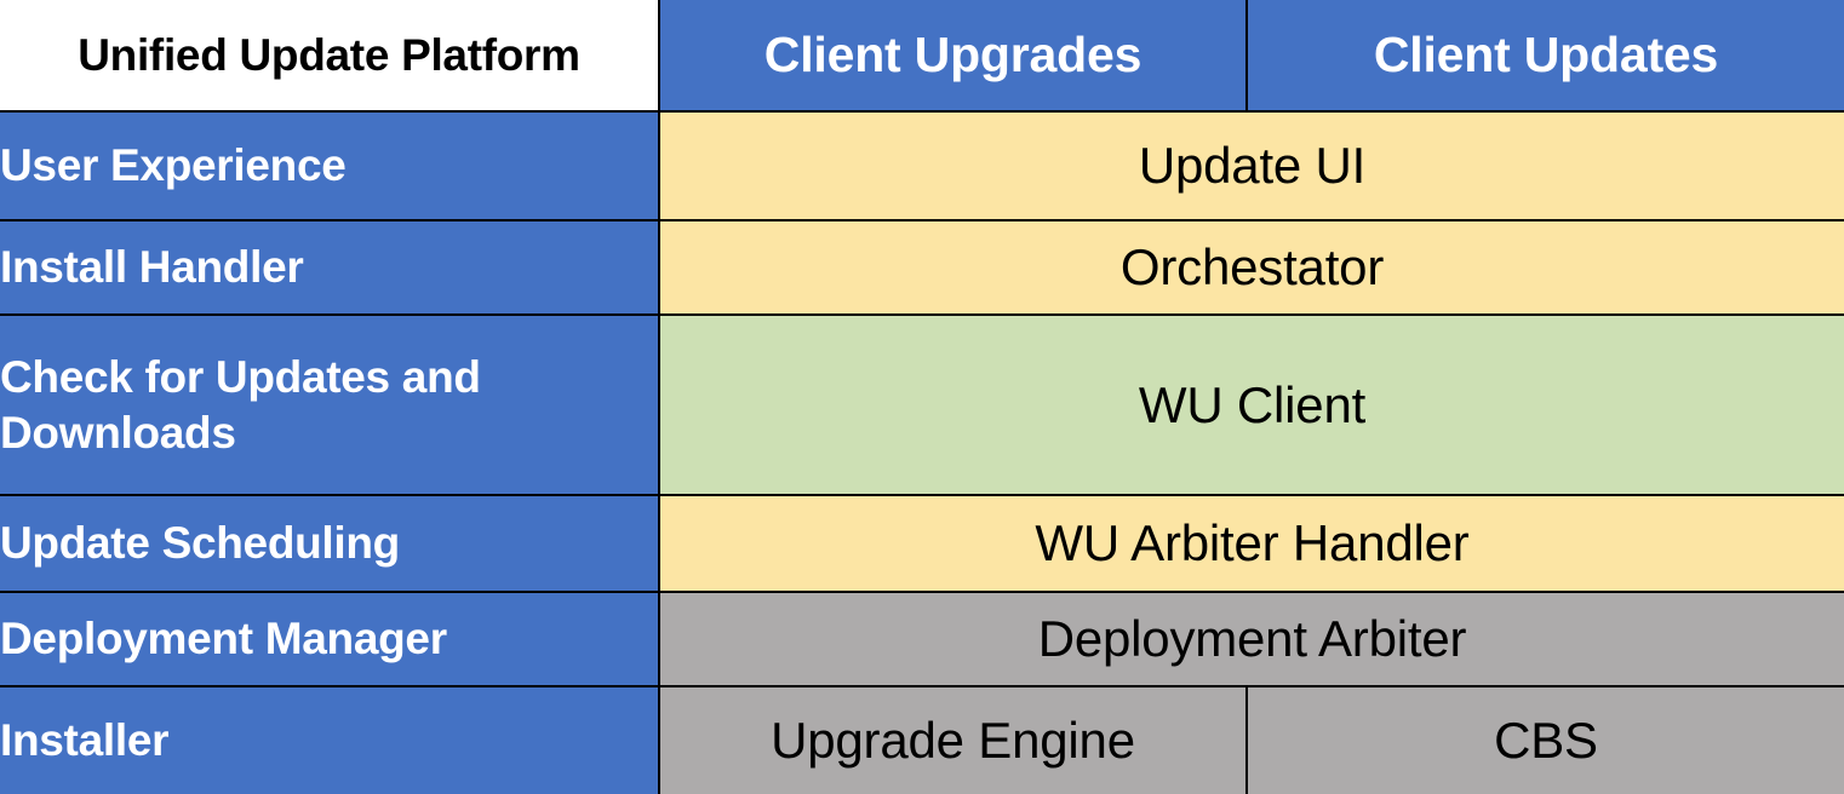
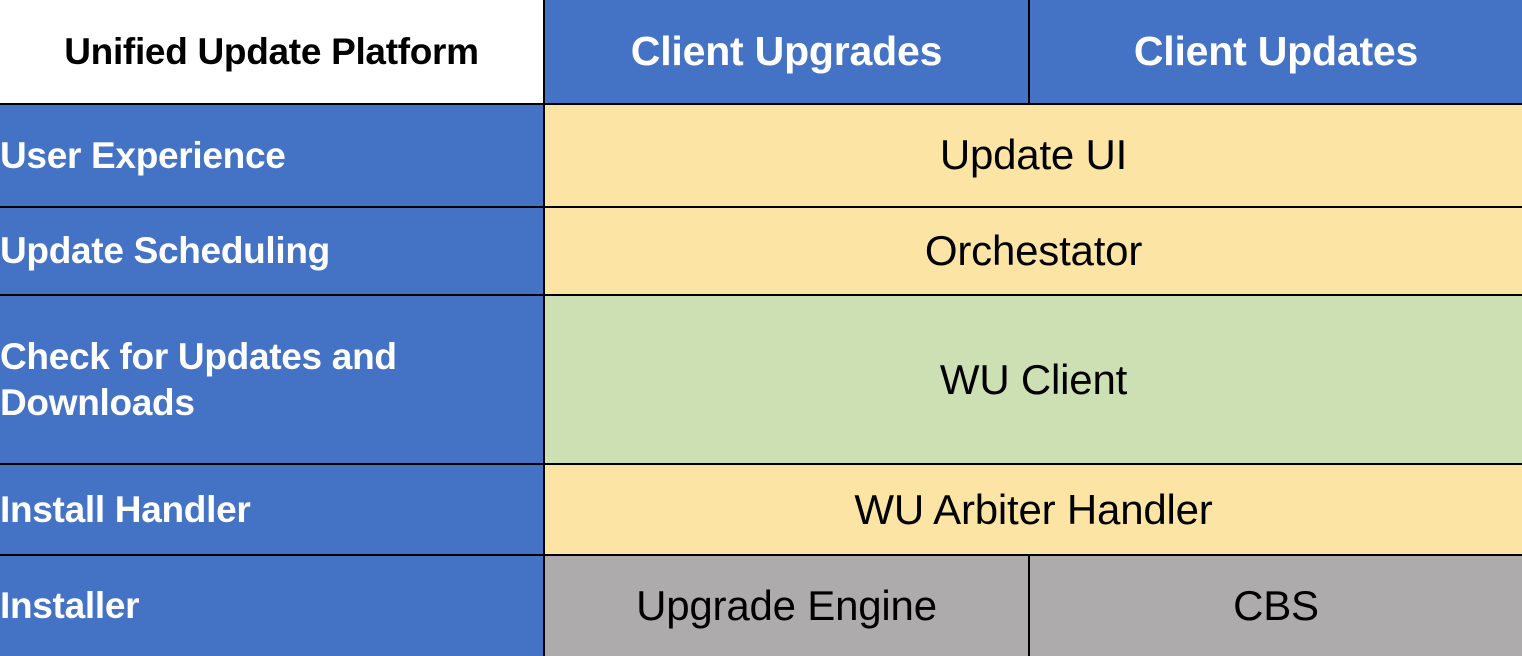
  Unified Update Platform	Client Upgrades	Client Updates
  User Experience	Update UI
- Install Handler	Orchestator
+ Update Scheduling	Orchestator
  Check for Updates and Downloads	WU Client
- Update Scheduling	WU Arbiter Handler
+ Install Handler	WU Arbiter Handler
- Deployment Manager	Deployment Arbiter
  Installer	Upgrade Engine	CBS
